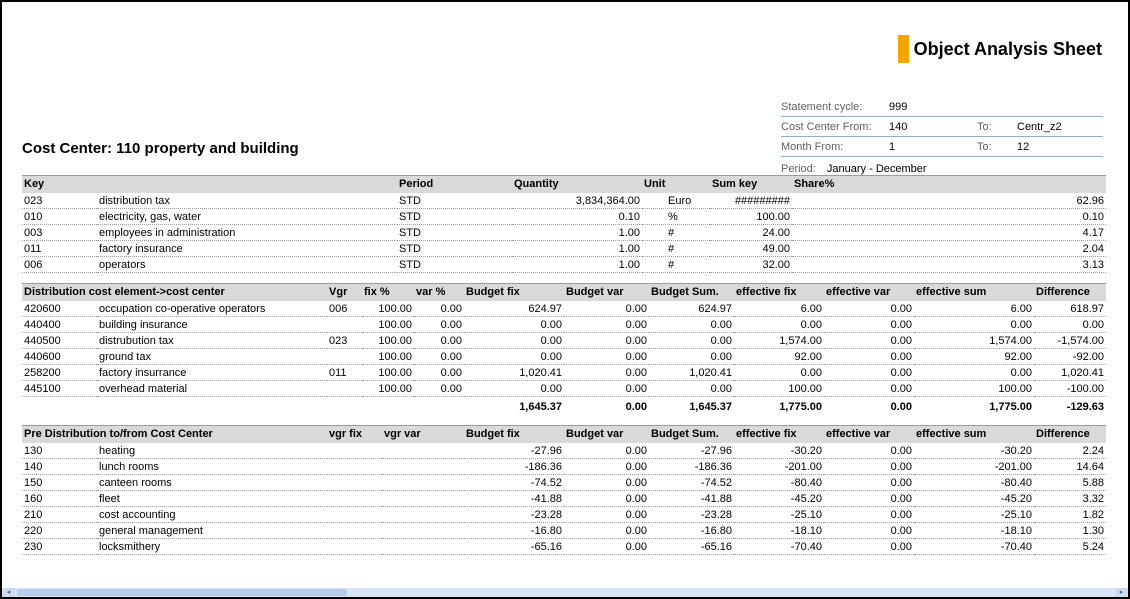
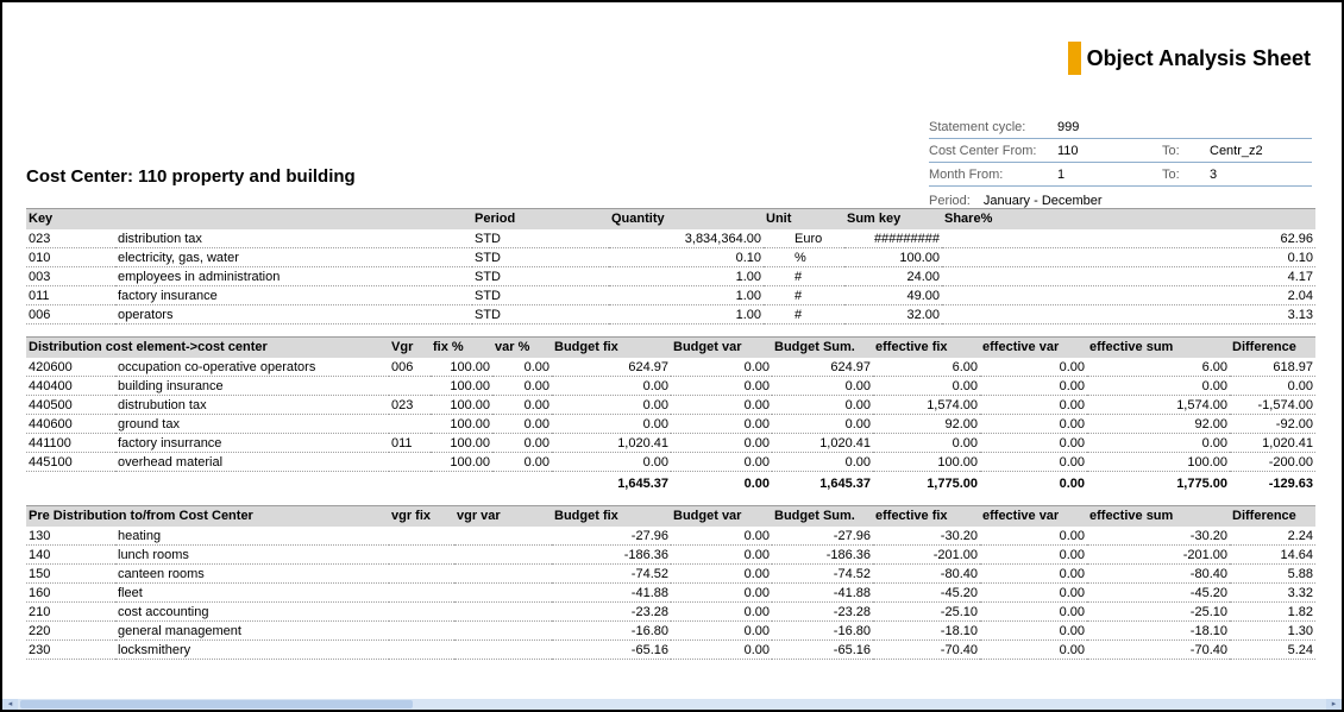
  Object Analysis Sheet
  Statement cycle:
  999
  Cost Center From:
- 140
+ 110
  To:
  Centr_z2
  Month From:
  1
  To:
- 12
+ 3
  Period: January - December
  Cost Center: 110 property and building
  Key		Period	Quantity	Unit	Sum key	Share%
  023	distribution tax	STD	3,834,364.00	Euro	#########	62.96
  010	electricity, gas, water	STD	0.10	%	100.00	0.10
  003	employees in administration	STD	1.00	#	24.00	4.17
  011	factory insurance	STD	1.00	#	49.00	2.04
  006	operators	STD	1.00	#	32.00	3.13
  Distribution cost element->cost center	Vgr	fix %	var %	Budget fix	Budget var	Budget Sum.	effective fix	effective var	effective sum	Difference
  420600	occupation co-operative operators	006	100.00	0.00	624.97	0.00	624.97	6.00	0.00	6.00	618.97
  440400	building insurance		100.00	0.00	0.00	0.00	0.00	0.00	0.00	0.00	0.00
  440500	distrubution tax	023	100.00	0.00	0.00	0.00	0.00	1,574.00	0.00	1,574.00	-1,574.00
  440600	ground tax		100.00	0.00	0.00	0.00	0.00	92.00	0.00	92.00	-92.00
- 258200	factory insurrance	011	100.00	0.00	1,020.41	0.00	1,020.41	0.00	0.00	0.00	1,020.41
+ 441100	factory insurrance	011	100.00	0.00	1,020.41	0.00	1,020.41	0.00	0.00	0.00	1,020.41
- 445100	overhead material		100.00	0.00	0.00	0.00	0.00	100.00	0.00	100.00	-100.00
+ 445100	overhead material		100.00	0.00	0.00	0.00	0.00	100.00	0.00	100.00	-200.00
  	1,645.37	0.00	1,645.37	1,775.00	0.00	1,775.00	-129.63
  Pre Distribution to/from Cost Center	vgr fix	vgr var	Budget fix	Budget var	Budget Sum.	effective fix	effective var	effective sum	Difference
  130	heating			-27.96	0.00	-27.96	-30.20	0.00	-30.20	2.24
  140	lunch rooms			-186.36	0.00	-186.36	-201.00	0.00	-201.00	14.64
  150	canteen rooms			-74.52	0.00	-74.52	-80.40	0.00	-80.40	5.88
  160	fleet			-41.88	0.00	-41.88	-45.20	0.00	-45.20	3.32
  210	cost accounting			-23.28	0.00	-23.28	-25.10	0.00	-25.10	1.82
  220	general management			-16.80	0.00	-16.80	-18.10	0.00	-18.10	1.30
  230	locksmithery			-65.16	0.00	-65.16	-70.40	0.00	-70.40	5.24
